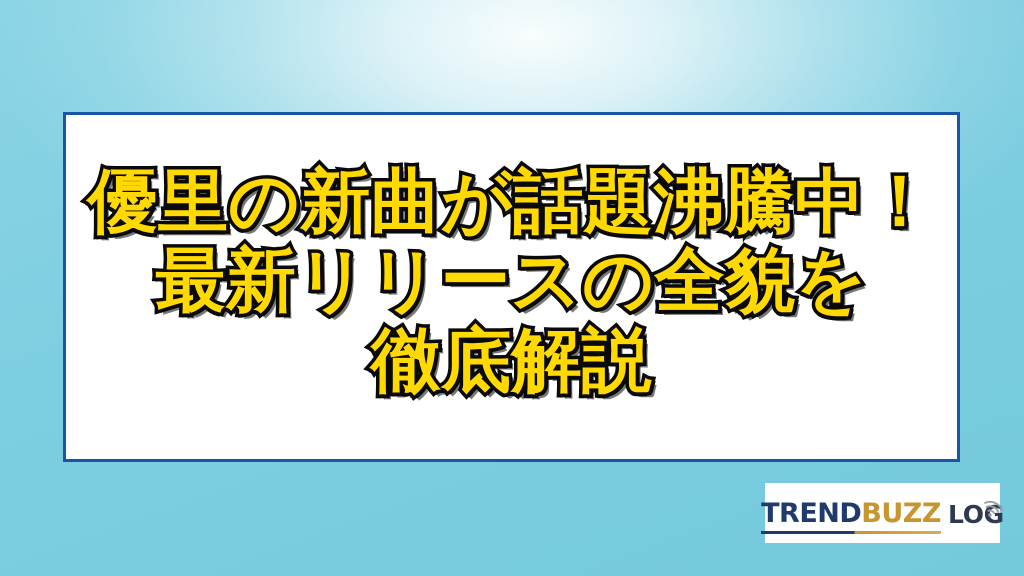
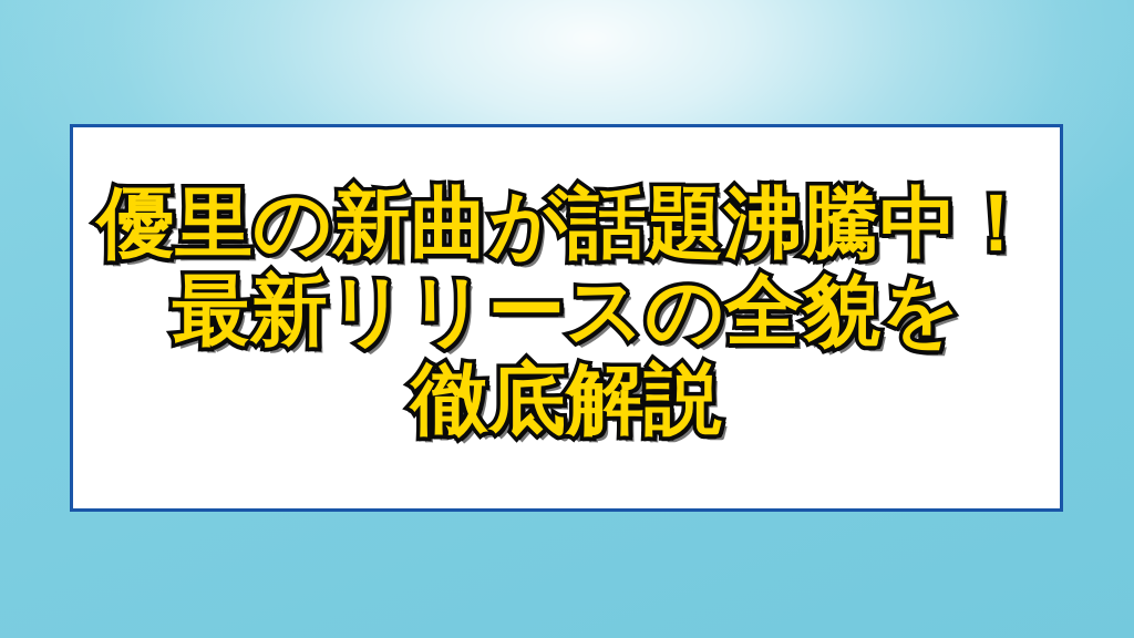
  優里の新曲が話題沸騰中！
  最新リリースの全貌を
  徹底解説
- TREND
- BUZZ
- LOG
